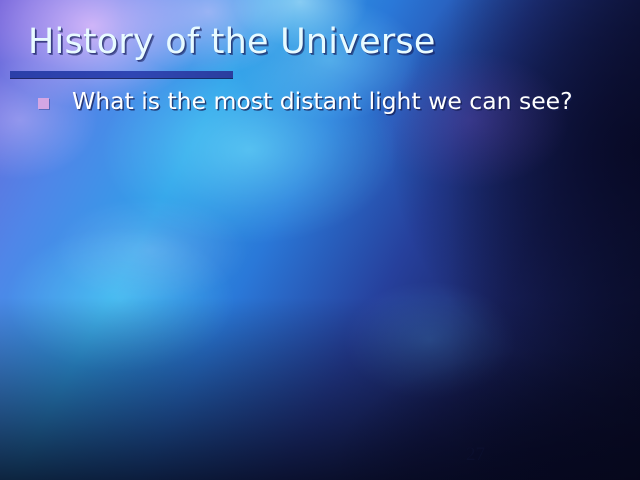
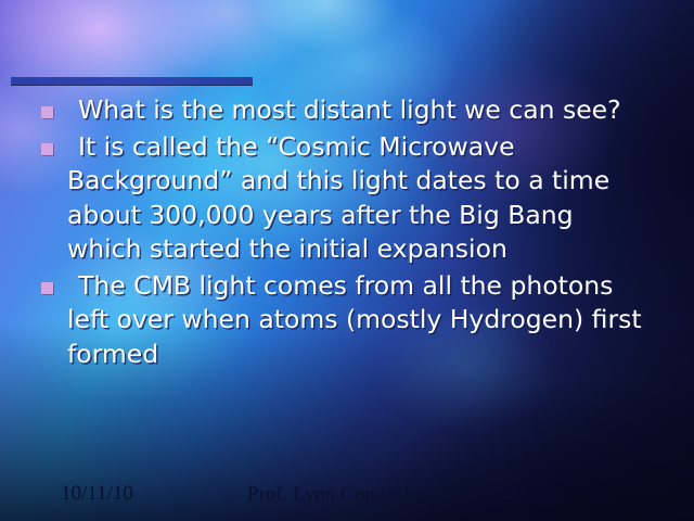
- History of the Universe
  What is the most distant light we can see?
+ It is called the “Cosmic Microwave Background” and this light dates to a time about 300,000 years after the Big Bang which started the initial expansion
+ The CMB light comes from all the photons left over when atoms (mostly Hydrogen) first formed
+ 10/11/10
+ Prof. Lynn Cominsky
